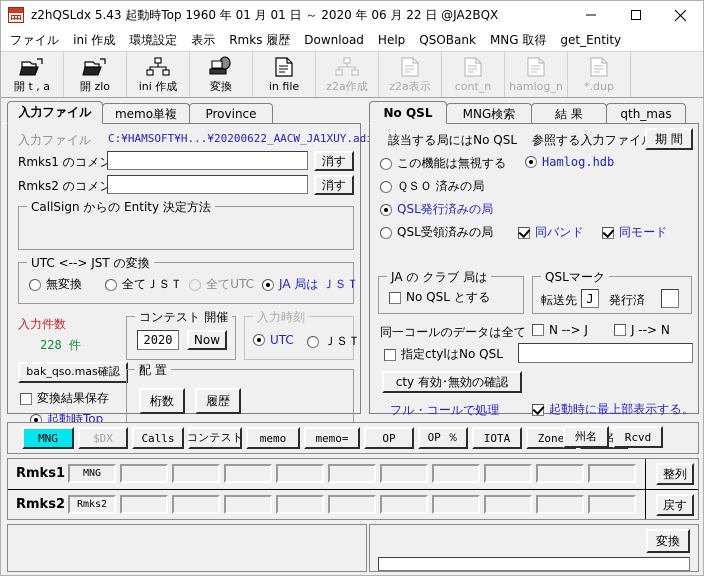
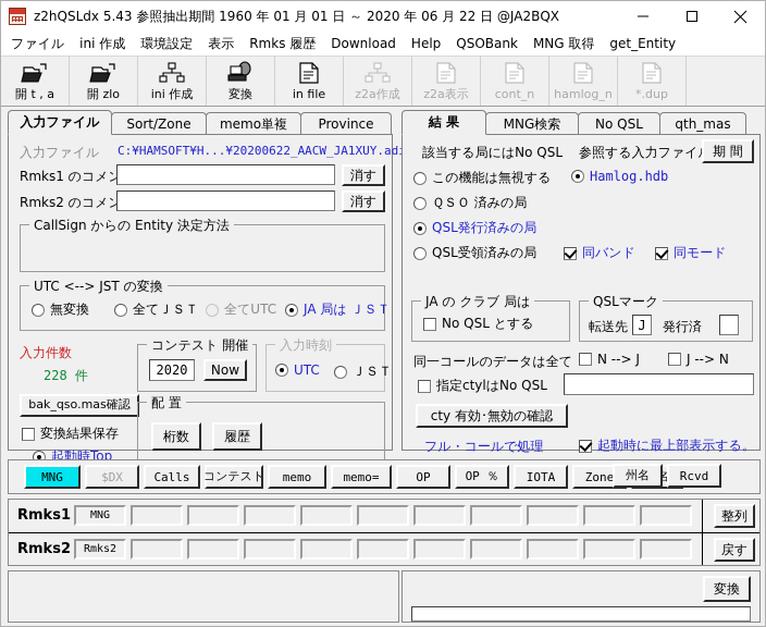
- z2hQSLdx 5.43 起動時Top 1960 年 01 月 01 日 ～ 2020 年 06 月 22 日 @JA2BQX
+ z2hQSLdx 5.43 参照抽出期間 1960 年 01 月 01 日 ～ 2020 年 06 月 22 日 @JA2BQX
  ファイル
  ini 作成
  環境設定
  表示
  Rmks 履歴
  Download
  Help
  QSOBank
  MNG 取得
  get_Entity
  開 t , a
  開 zlo
  ini 作成
  変換
  in file
  z2a作成
  z2a表示
  cont_n
  hamlog_n
  *.dup
  入力ファイル
+ Sort/Zone
  memo単複
  Province
  入力ファイル
  C:¥HAMSOFT¥H...¥20200622_AACW_JA1XUY.ad
  Rmks1 のコメン
  消す
  Rmks2 のコメン
  消す
  CallSign からの Entity 決定方法
  UTC <--> JST の変換
  無変換
  全てＪＳＴ
  全てUTC
  JA 局は ＪＳＴ
  入力件数
  228 件
  bak_qso.mas確認
  変換結果保存
  起動時Top
  コンテスト 開催
  2020
  Now
  入力時刻
  UTC
  ＪＳＴ
  配 置
  桁数
  履歴
- No QSL
+ 結 果
  MNG検索
- 結 果
+ No QSL
  qth_mas
  該当する局にはNo QSL
  参照する入力ファイ
  期 間
  この機能は無視する
  Hamlog.hdb
  ＱＳＯ 済みの局
  QSL発行済みの局
  QSL受領済みの局
  同バンド
  同モード
  JA の クラブ 局は
  No QSL とする
  QSLマーク
  転送先
  J
  発行済
  同一コールのデータは全て
  N --> J
  J --> N
  指定ctylはNo QSL
  cty 有効･無効の確認
  フル・コールで処理
  起動時に最上部表示する。
  MNG
  $DX
  Calls
  コンテスト
  memo
  memo=
  OP
  OP ％
  IOTA
  Zone
  州名
  Rcvd
  Rmks1
  MNG
  Rmks2
  Rmks2
  整列
  戻す
  変換
